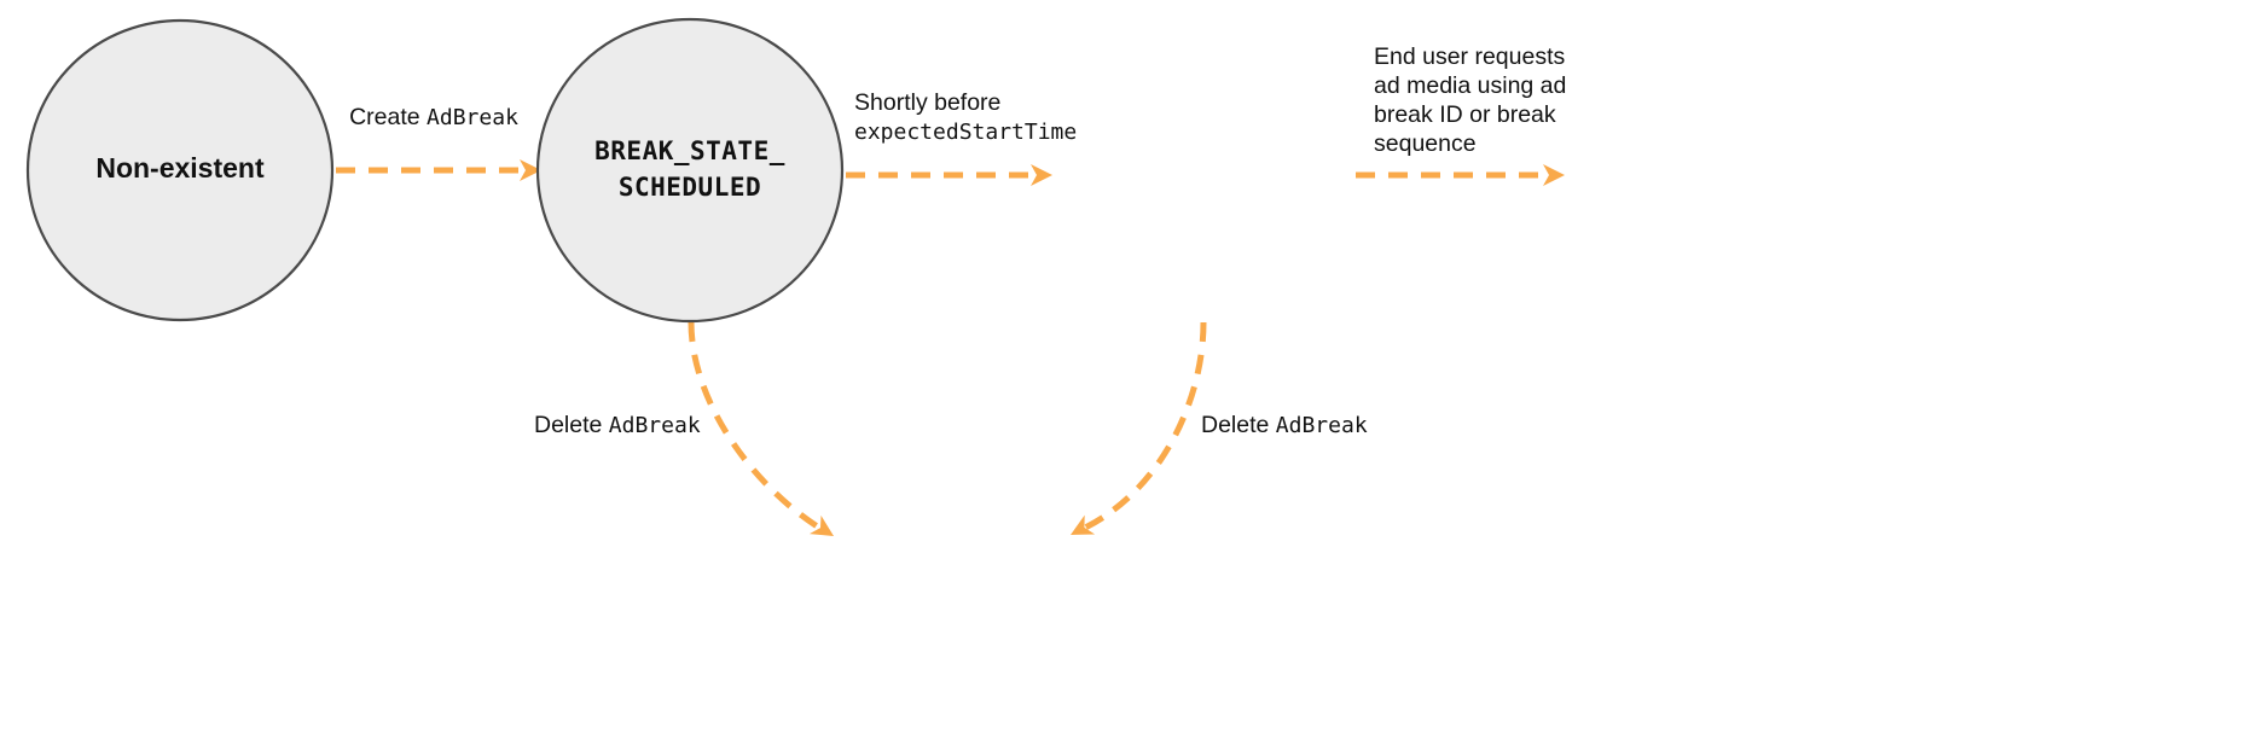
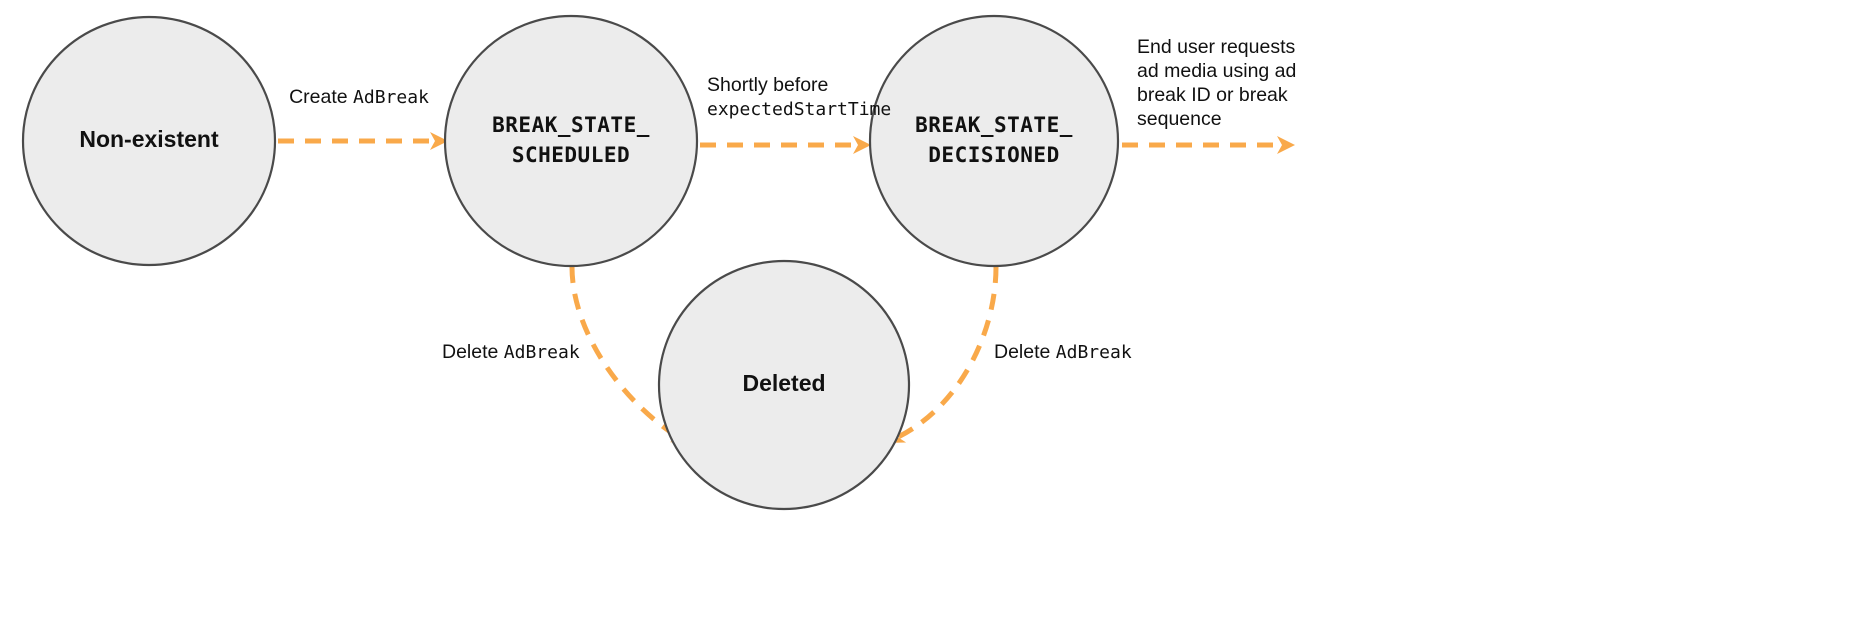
  Non-existent
  BREAK_STATE_ SCHEDULED
+ BREAK_STATE_ DECISIONED
+ Deleted
  Create AdBreak
  Shortly before expectedStartTime
  End user requests ad media using ad break ID or break sequence
  Delete AdBreak
  Delete AdBreak
